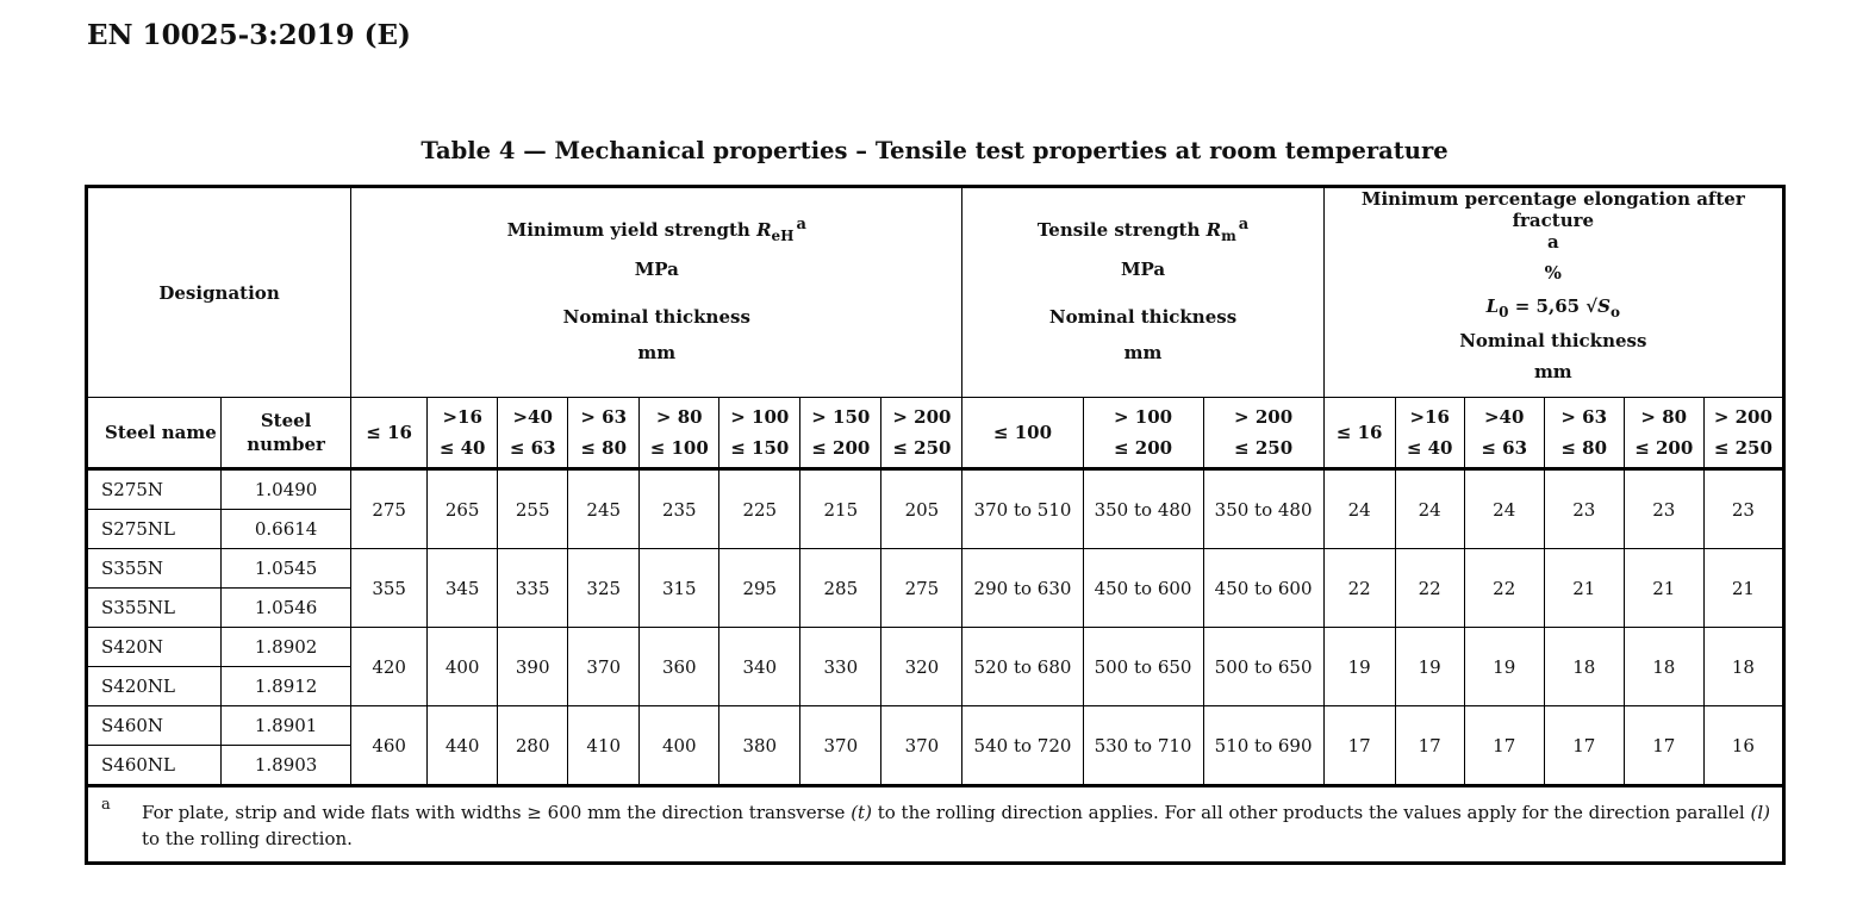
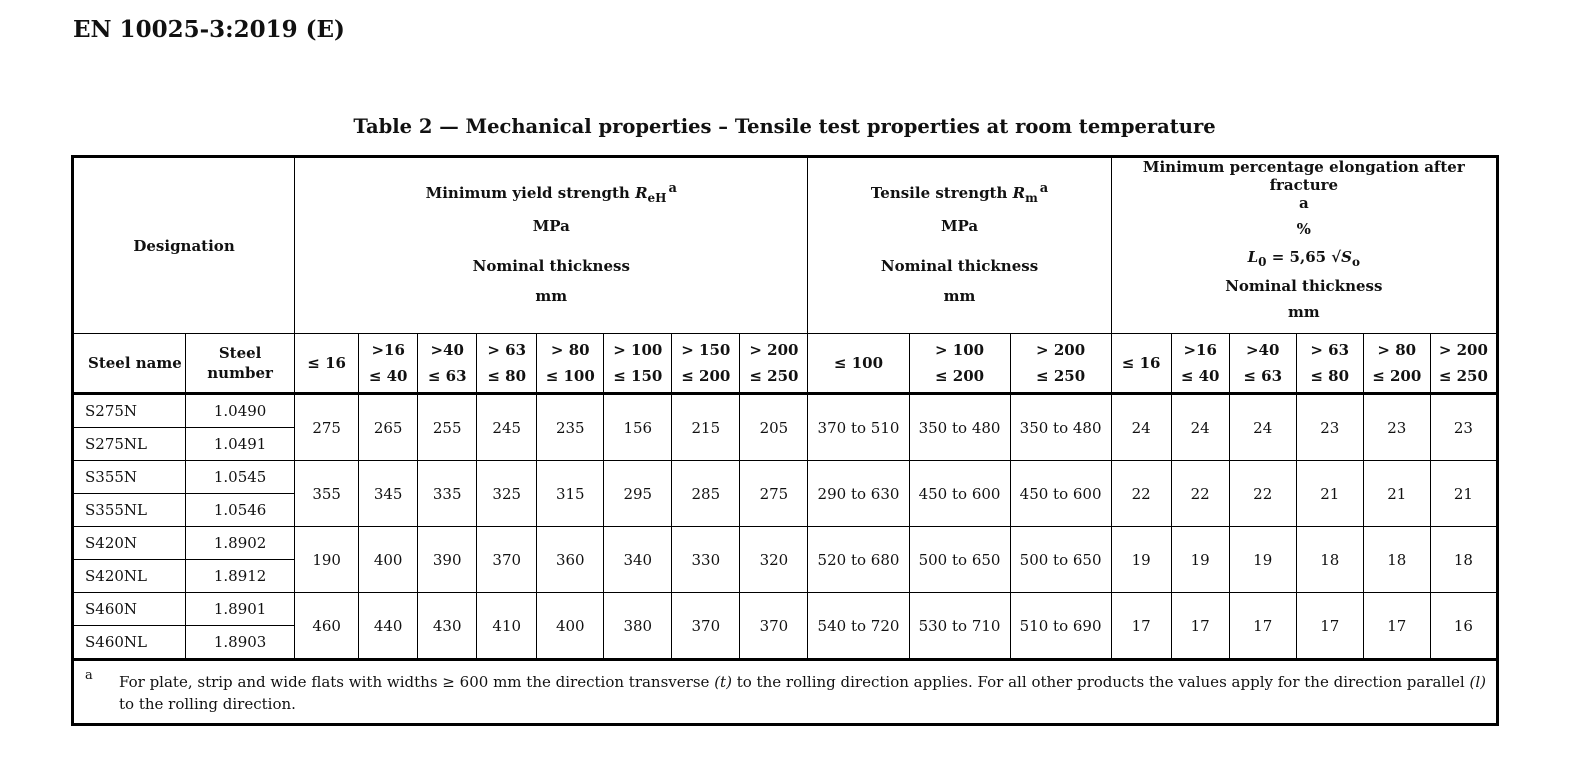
  EN 10025-3:2019 (E)
- Table 4 — Mechanical properties – Tensile test properties at room temperature
+ Table 2 — Mechanical properties – Tensile test properties at room temperature
  Designation	Minimum yield strength ReHa MPa Nominal thickness mm	Tensile strength Rma MPa Nominal thickness mm	Minimum percentage elongation after fracture a % L0 = 5,65 √So Nominal thickness mm
  Steel name	Steelnumber	≤ 16	>16≤ 40	>40≤ 63	> 63≤ 80	> 80≤ 100	> 100≤ 150	> 150≤ 200	> 200≤ 250	≤ 100	> 100≤ 200	> 200≤ 250	≤ 16	>16≤ 40	>40≤ 63	> 63≤ 80	> 80≤ 200	> 200≤ 250
- S275N	1.0490	275	265	255	245	235	225	215	205	370 to 510	350 to 480	350 to 480	24	24	24	23	23	23
+ S275N	1.0490	275	265	255	245	235	156	215	205	370 to 510	350 to 480	350 to 480	24	24	24	23	23	23
- S275NL	0.6614
+ S275NL	1.0491
  S355N	1.0545	355	345	335	325	315	295	285	275	290 to 630	450 to 600	450 to 600	22	22	22	21	21	21
  S355NL	1.0546
- S420N	1.8902	420	400	390	370	360	340	330	320	520 to 680	500 to 650	500 to 650	19	19	19	18	18	18
+ S420N	1.8902	190	400	390	370	360	340	330	320	520 to 680	500 to 650	500 to 650	19	19	19	18	18	18
  S420NL	1.8912
- S460N	1.8901	460	440	280	410	400	380	370	370	540 to 720	530 to 710	510 to 690	17	17	17	17	17	16
+ S460N	1.8901	460	440	430	410	400	380	370	370	540 to 720	530 to 710	510 to 690	17	17	17	17	17	16
  S460NL	1.8903
  a For plate, strip and wide flats with widths ≥ 600 mm the direction transverse (t) to the rolling direction applies. For all other products the values apply for the direction parallel (l) to the rolling direction.
